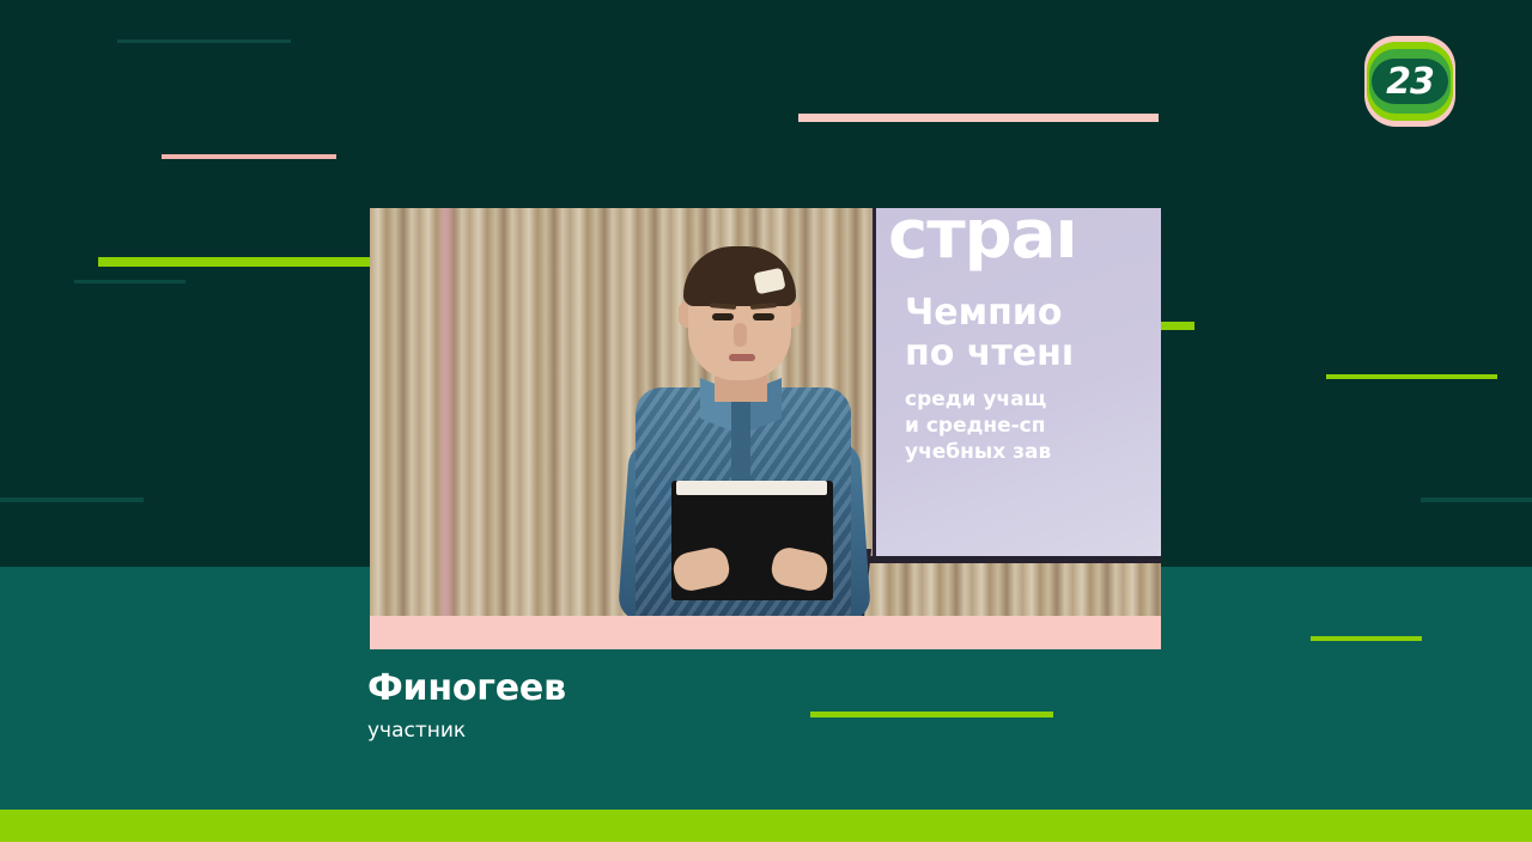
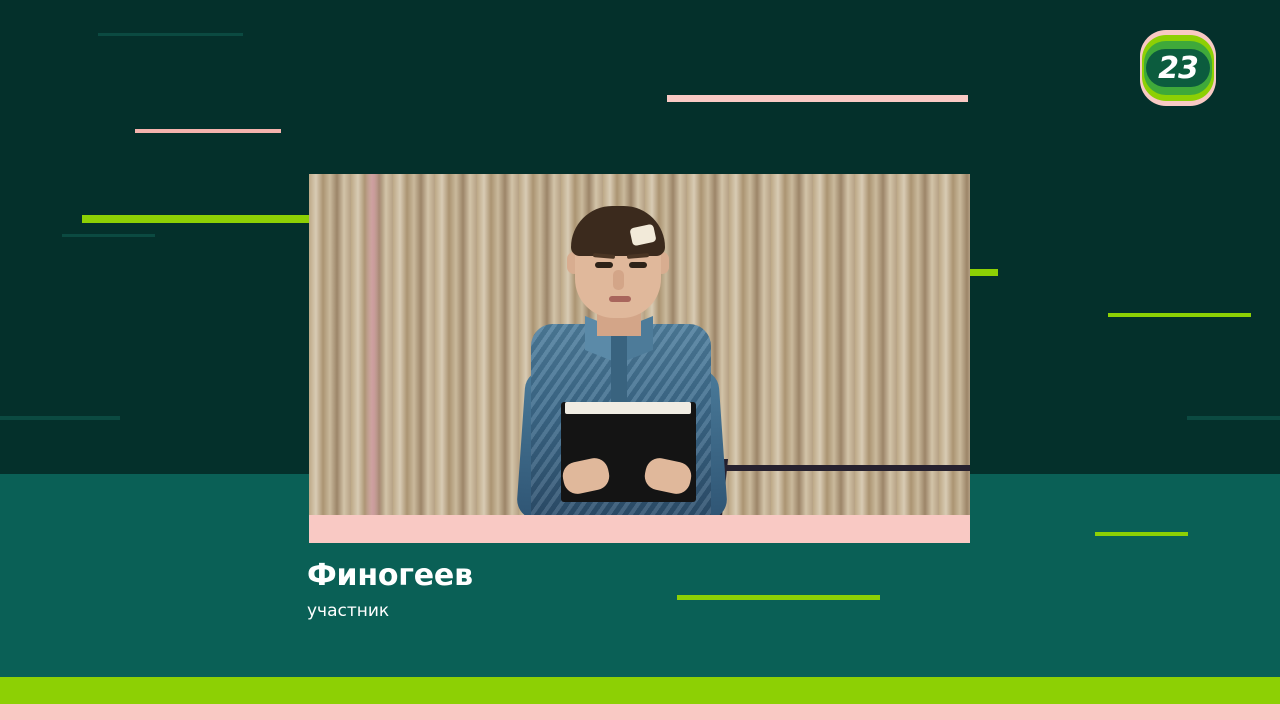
  23
- страı
- Чемпио
- по чтенı
- среди учащ
- и средне-сп
- учебных зав
  Финогеев
  участник
